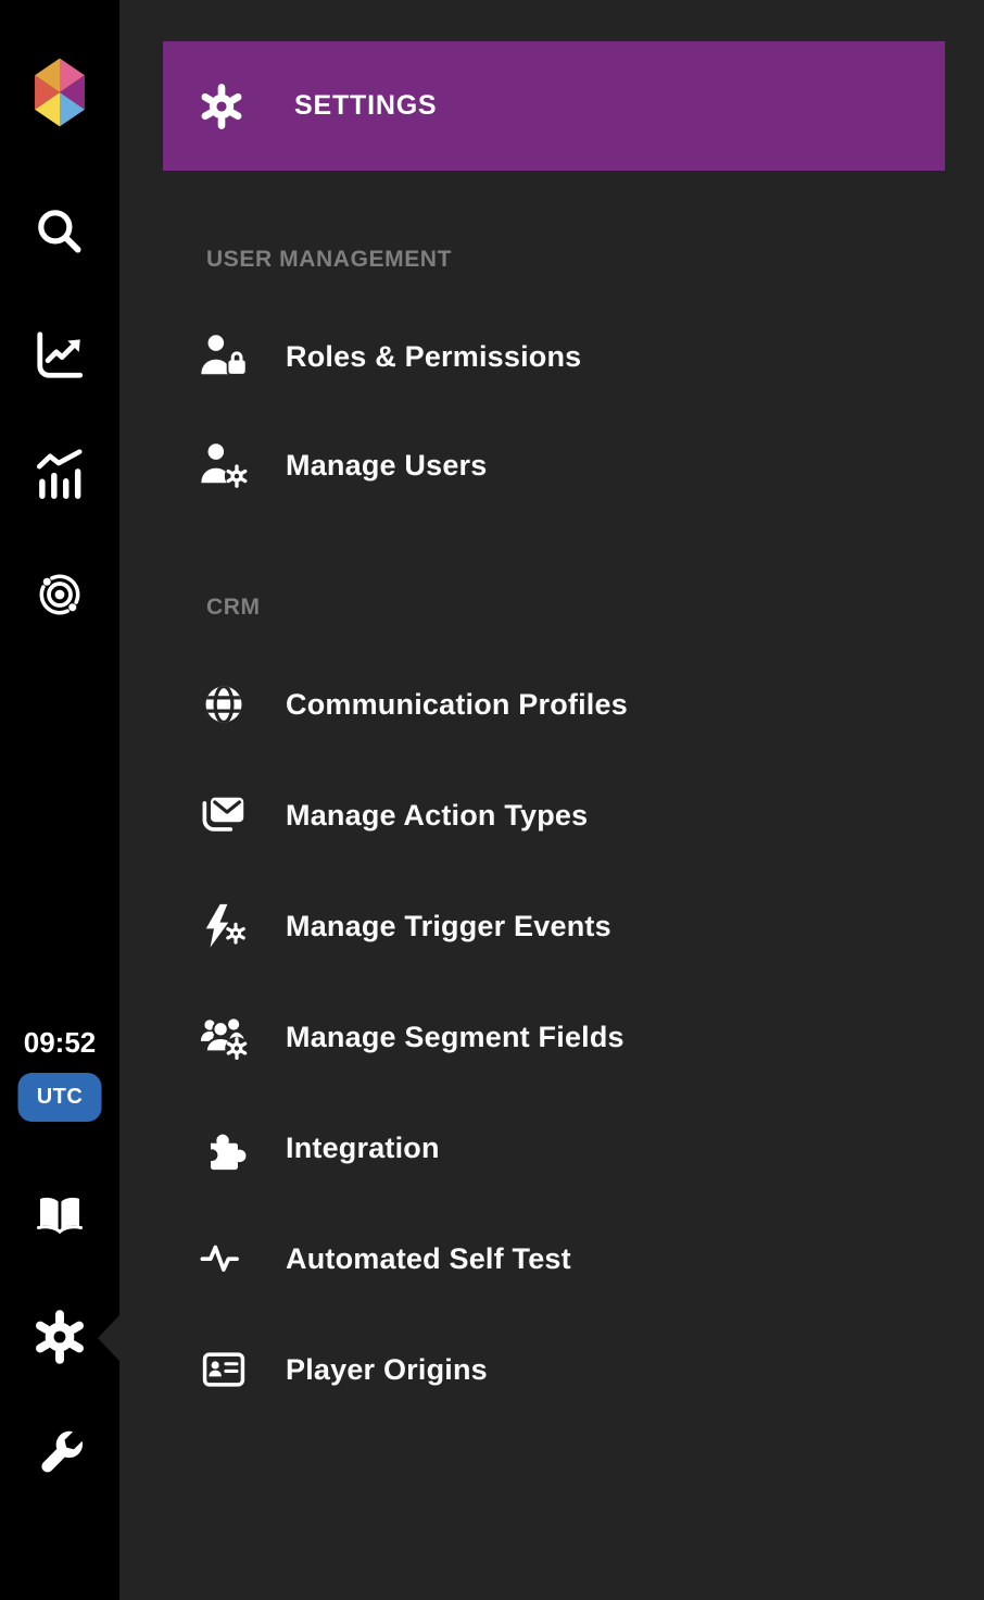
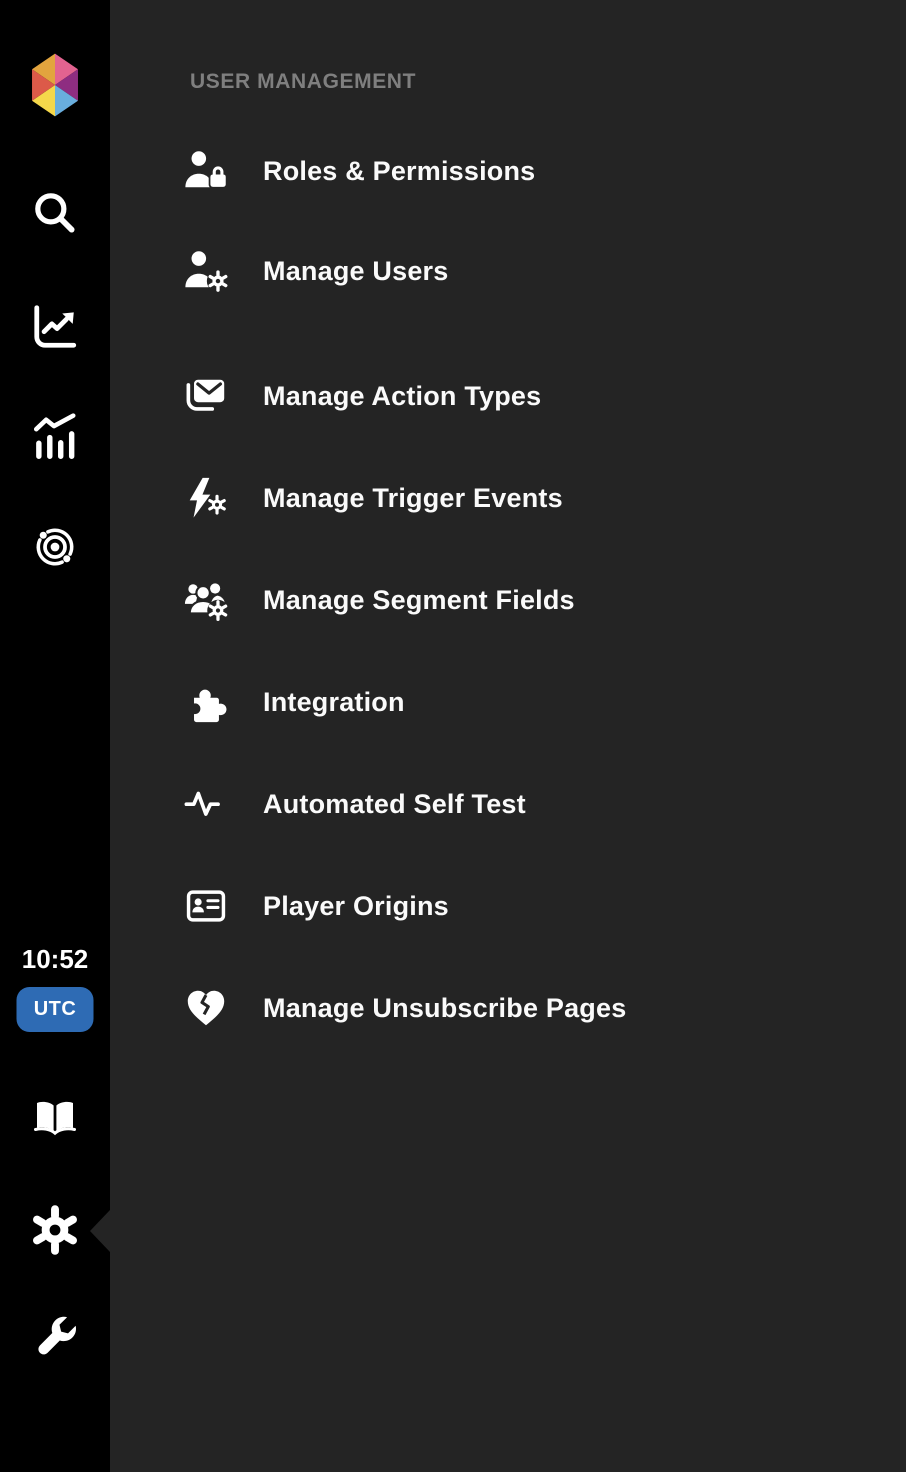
- 09:52
+ 10:52
  UTC
- SETTINGS
  USER MANAGEMENT
  Roles & Permissions
  Manage Users
- CRM
- Communication Profiles
  Manage Action Types
  Manage Trigger Events
  Manage Segment Fields
  Integration
  Automated Self Test
  Player Origins
+ Manage Unsubscribe Pages
